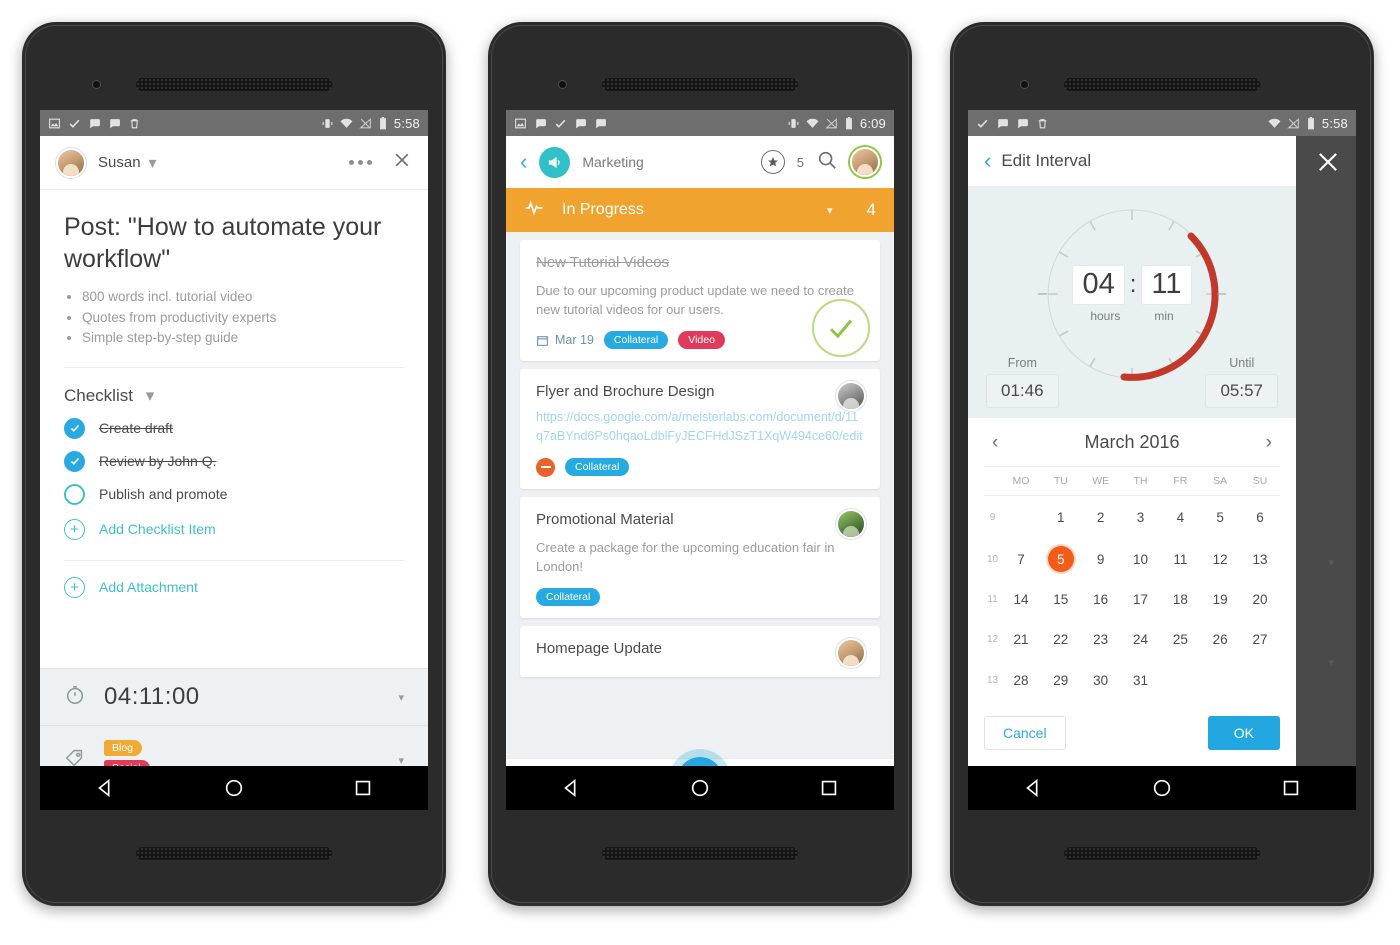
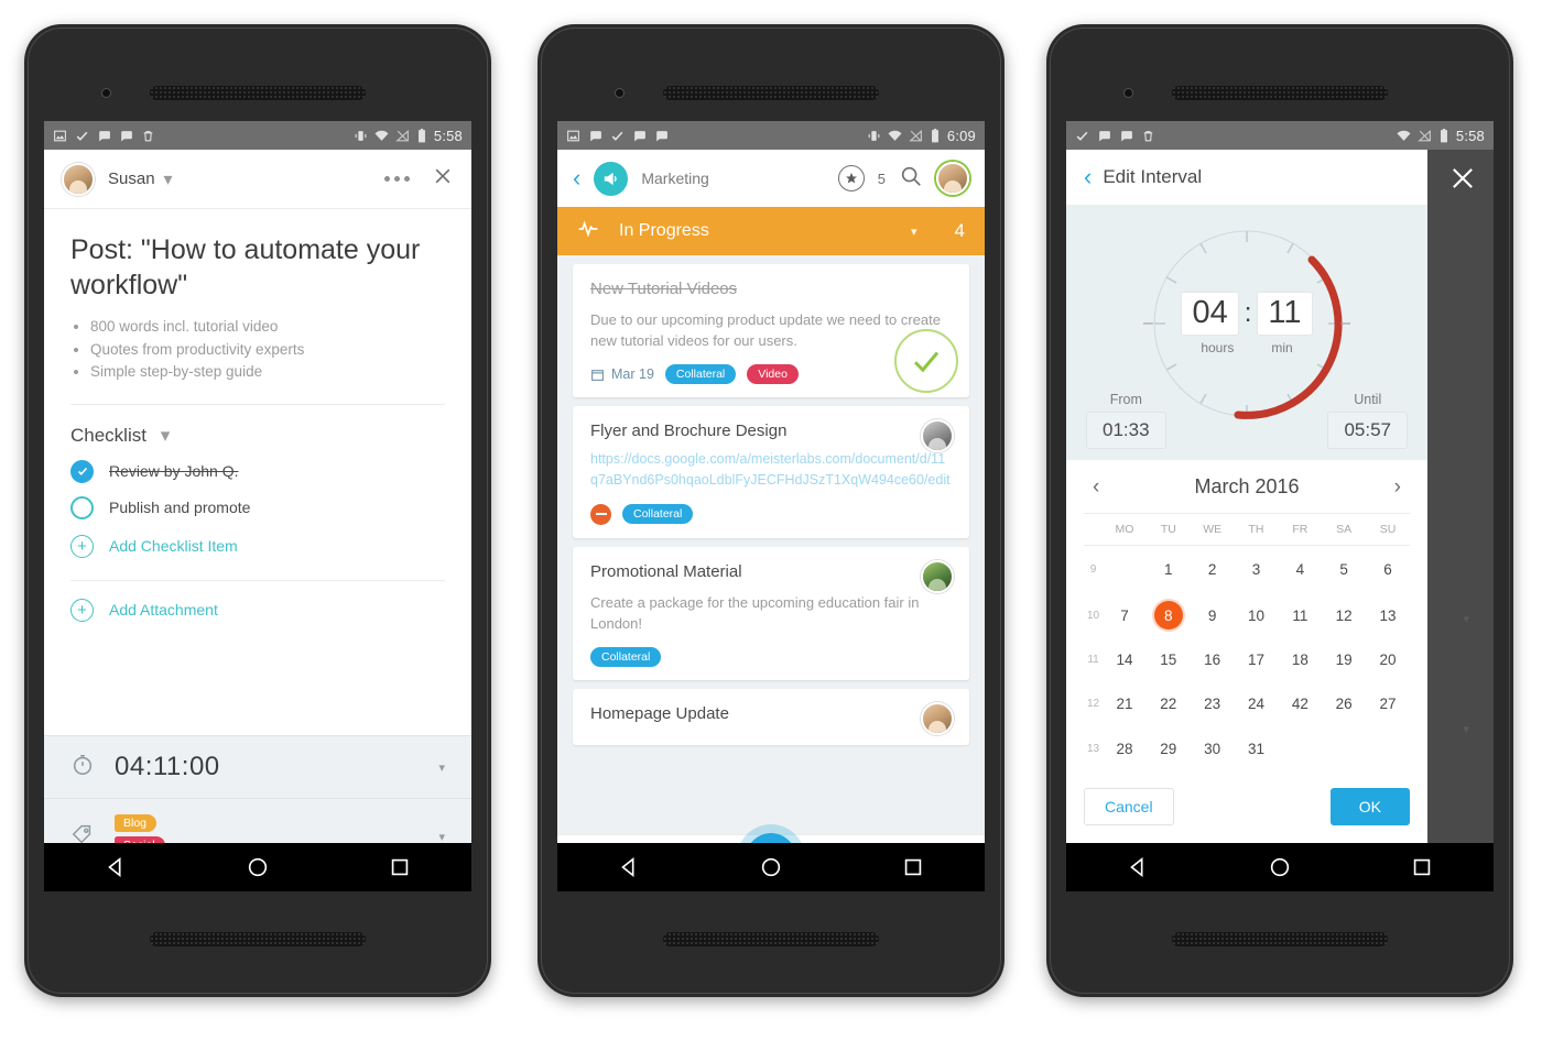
  5:58
  Susan
  ▾
  Post: "How to automate your workflow"
  800 words incl. tutorial video
  Quotes from productivity experts
  Simple step-by-step guide
  Checklist ▾
- Create draft
  Review by John Q.
  Publish and promote
  +
  Add Checklist Item
  +
  Add Attachment
  04:11:00
  ▾
  Blog
  ▾
  6:09
  ‹
  Marketing
  5
  In Progress
  ▾
  4
  New Tutorial Videos
  Due to our upcoming product update we need to create new tutorial videos for our users.
  Mar 19
  Collateral
  Video
  Flyer and Brochure Design
  https://docs.google.com/a/meisterlabs.com/document/d/11q7aBYnd6Ps0hqaoLdblFyJECFHdJSzT1XqW494ce60/edit
  Collateral
  Promotional Material
  Create a package for the upcoming education fair in London!
  Collateral
  Homepage Update
  5:58
  ‹
  Edit Interval
  –
  –
  04
  :
  11
  hours
  min
  From
- 01:46
+ 01:33
  Until
  05:57
  ‹
  March 2016
  ›
  	MO	TU	WE	TH	FR	SA	SU
  9		1	2	3	4	5	6
- 10	7	5	9	10	11	12	13
+ 10	7	8	9	10	11	12	13
  11	14	15	16	17	18	19	20
- 12	21	22	23	24	25	26	27
+ 12	21	22	23	24	42	26	27
  13	28	29	30	31
  Cancel
  OK
